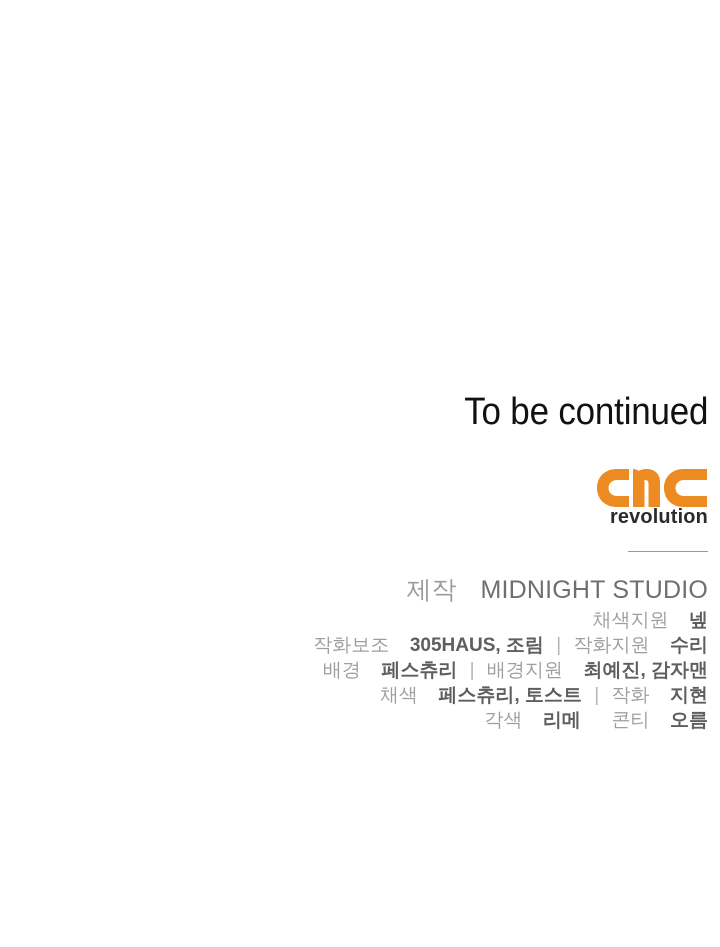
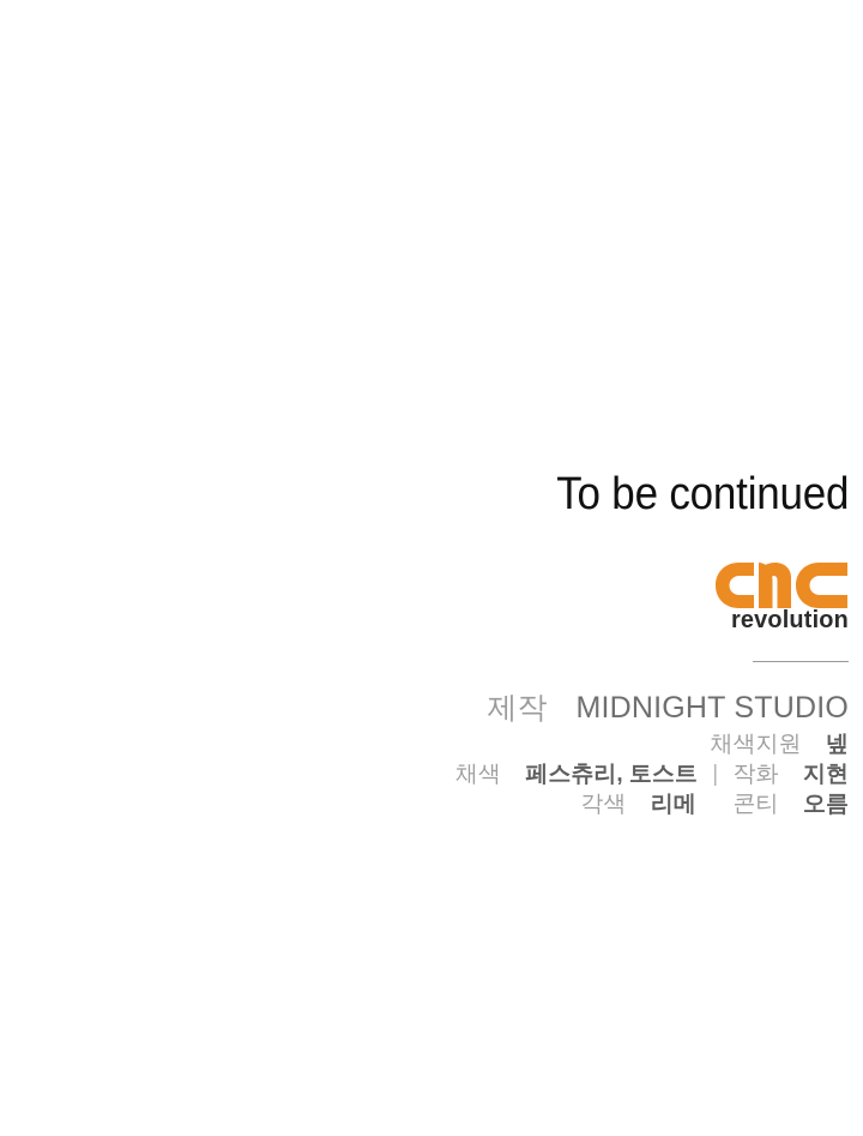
  To be continued
  revolution
  제작 MIDNIGHT STUDIO
  채색지원 넾
- 작화보조 305HAUS, 조림 | 작화지원 수리
- 배경 페스츄리 | 배경지원 최예진, 감자맨
  채색 페스츄리, 토스트 | 작화 지현
  각색 리메 콘티 오름
